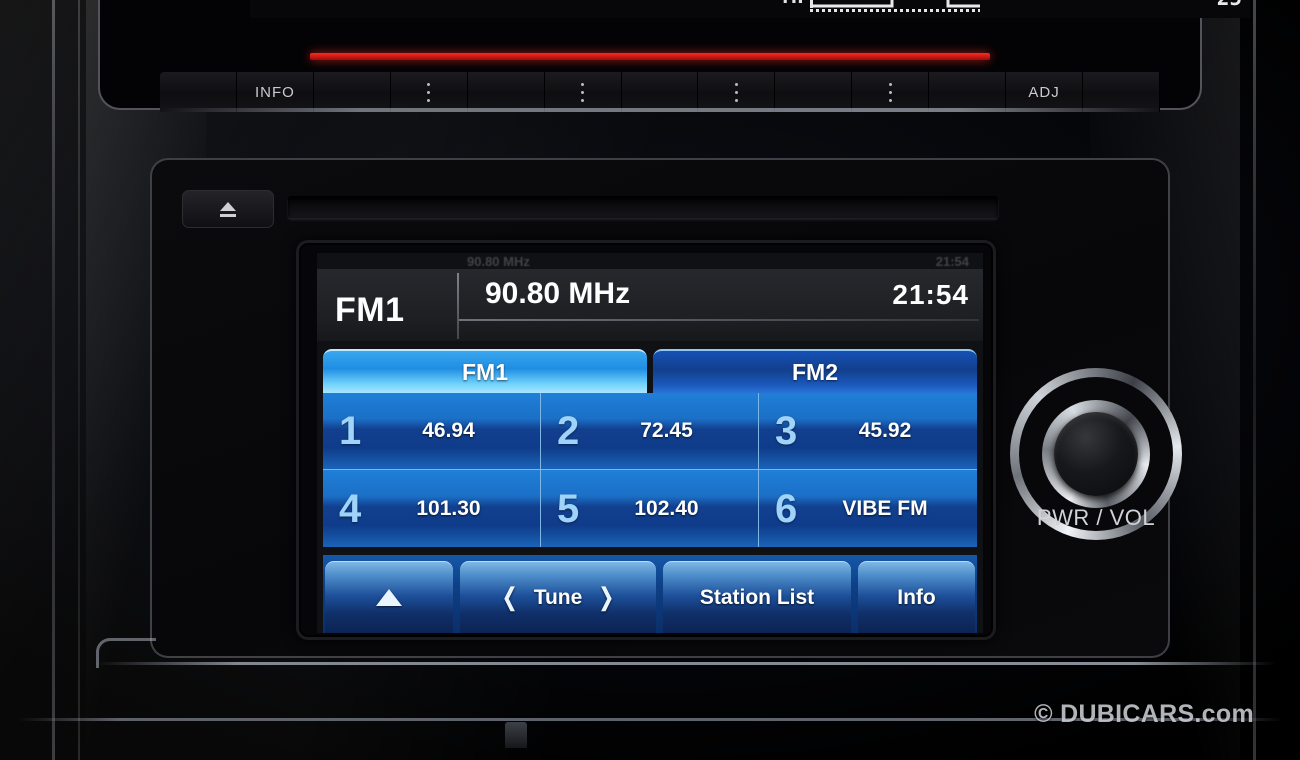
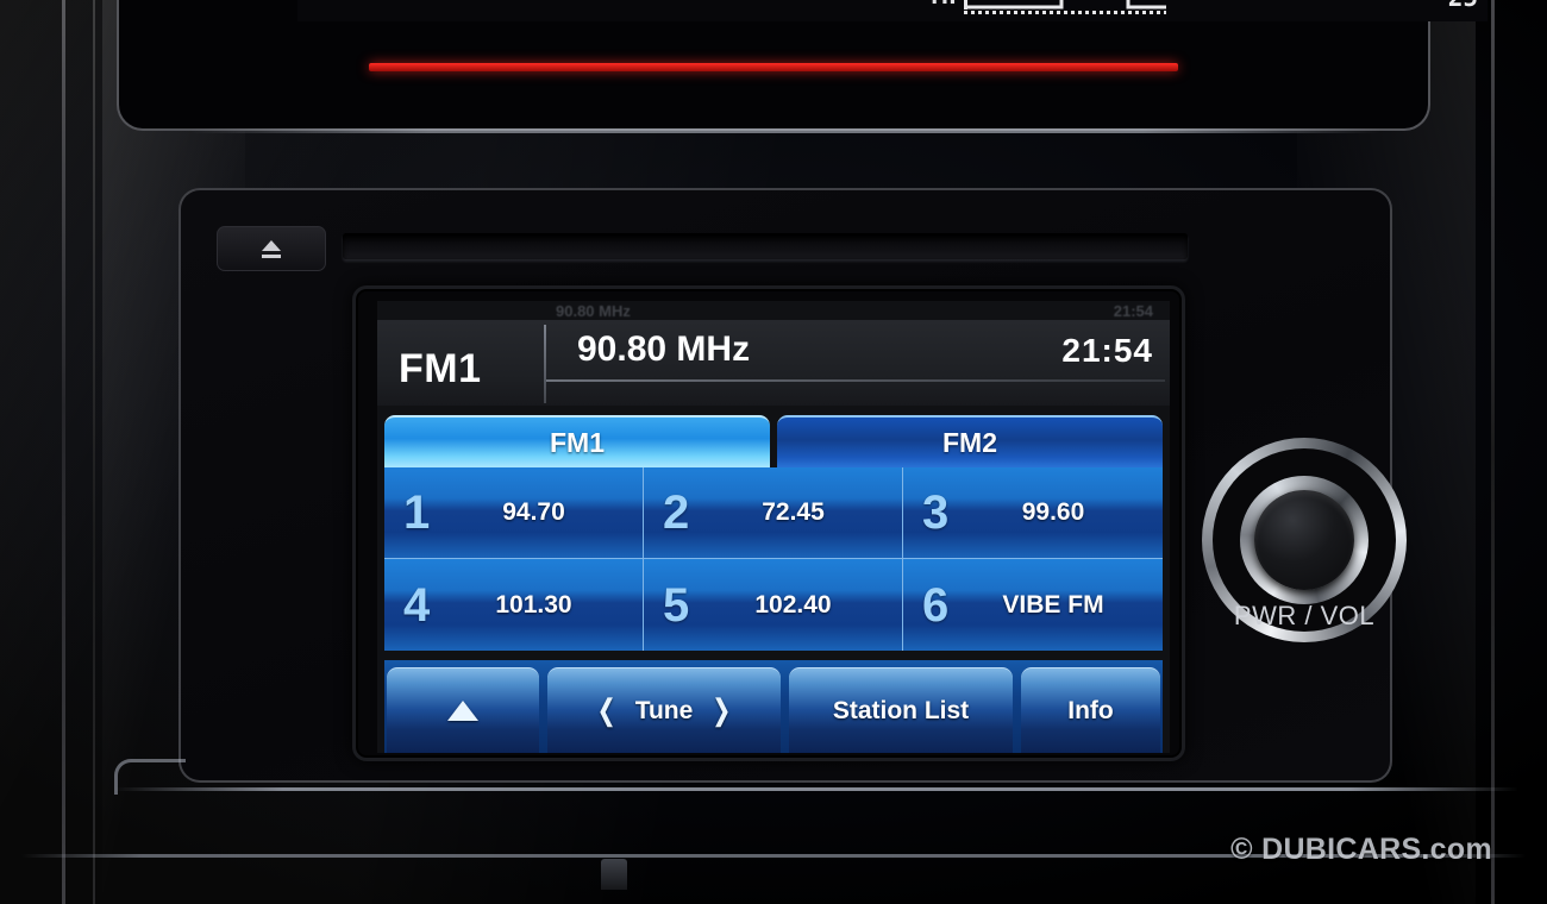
- INFO
- ADJ
  90.80 MHz
  21:54
  FM1
  90.80 MHz
  21:54
  FM1
  FM2
  1
- 46.94
+ 94.70
  2
  72.45
  3
- 45.92
+ 99.60
  4
  101.30
  5
  102.40
  6
  VIBE FM
  ❬
  Tune
  ❭
  Station List
  Info
  PWR / VOL
  © DUBICARS.com
